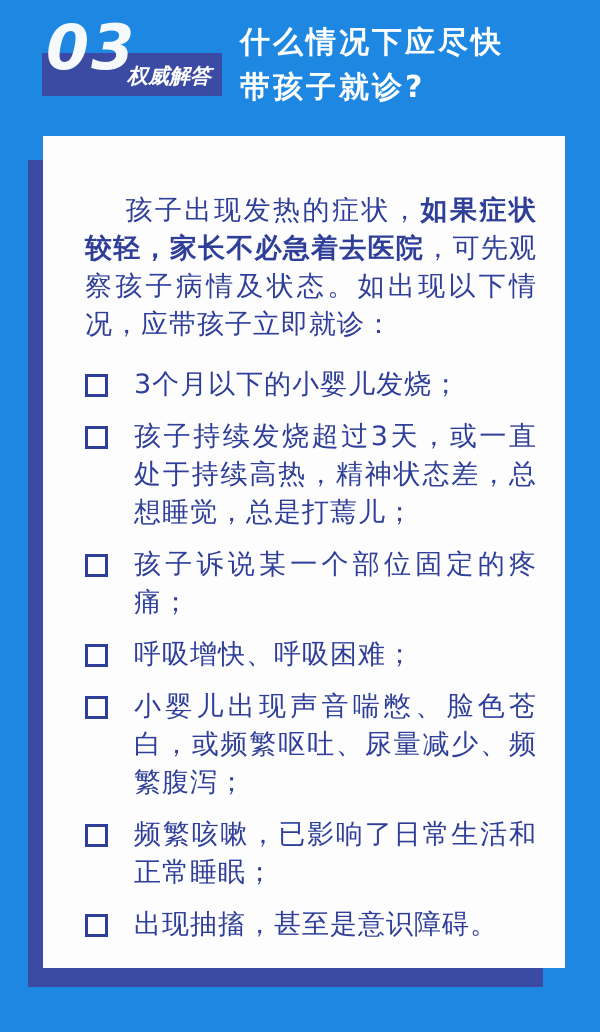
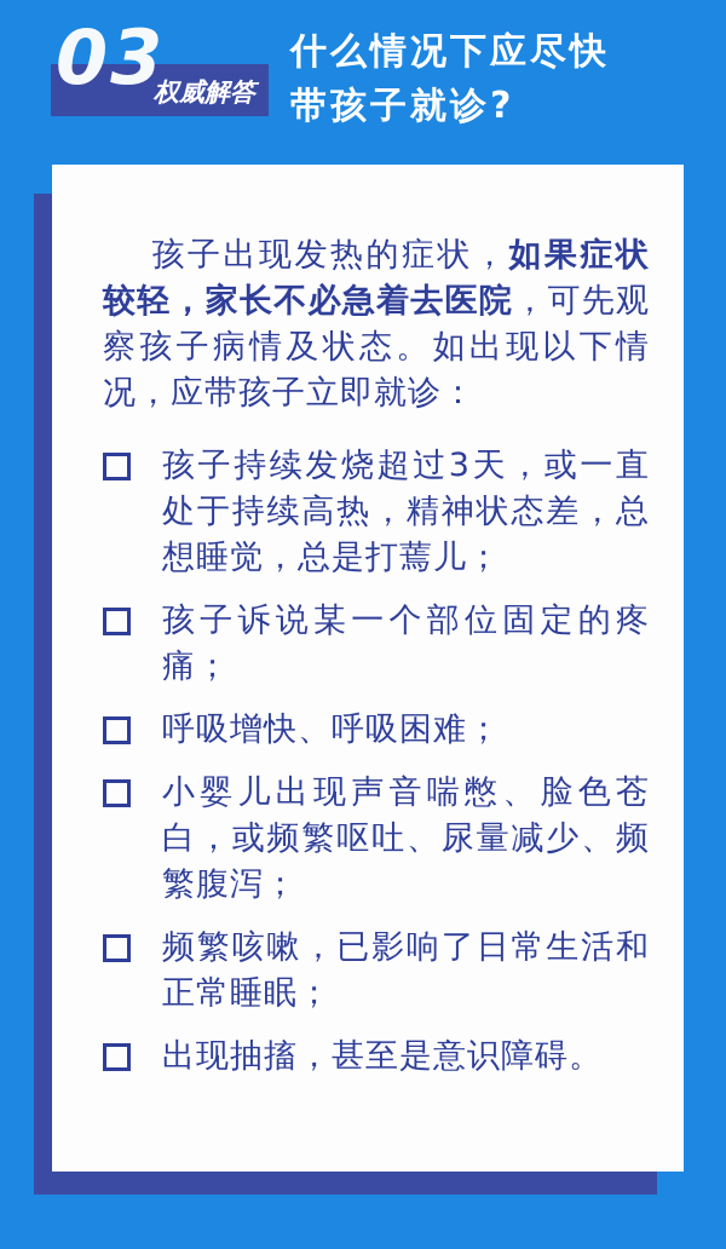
  03
  权威解答
  什么情况下应尽快
  带孩子就诊?
  孩子出现发热的症状，如果症状较轻，家长不必急着去医院，可先观察孩子病情及状态。如出现以下情况，应带孩子立即就诊：
- 3个月以下的小婴儿发烧；
  孩子持续发烧超过3天，或一直处于持续高热，精神状态差，总想睡觉，总是打蔫儿；
  孩子诉说某一个部位固定的疼痛；
  呼吸增快、呼吸困难；
  小婴儿出现声音喘憋、脸色苍白，或频繁呕吐、尿量减少、频繁腹泻；
  频繁咳嗽，已影响了日常生活和正常睡眠；
  出现抽搐，甚至是意识障碍。
